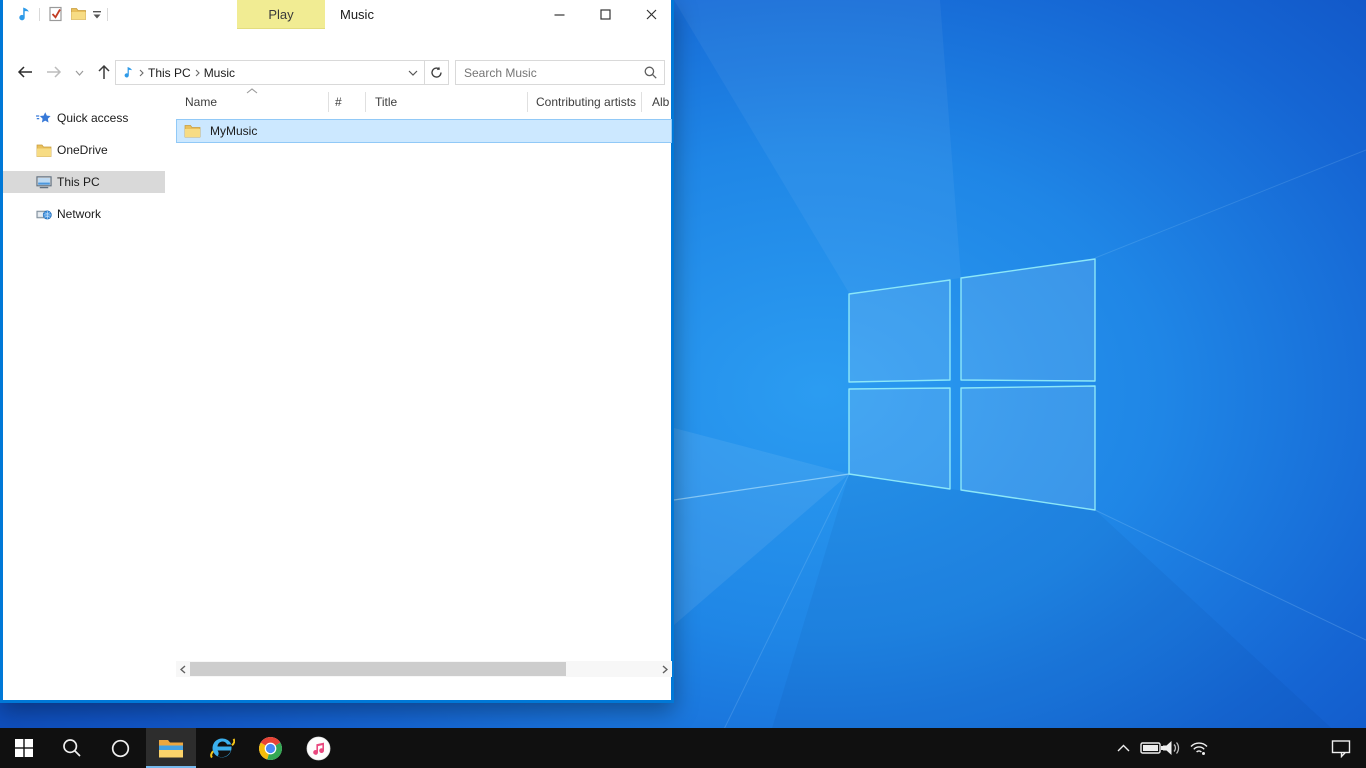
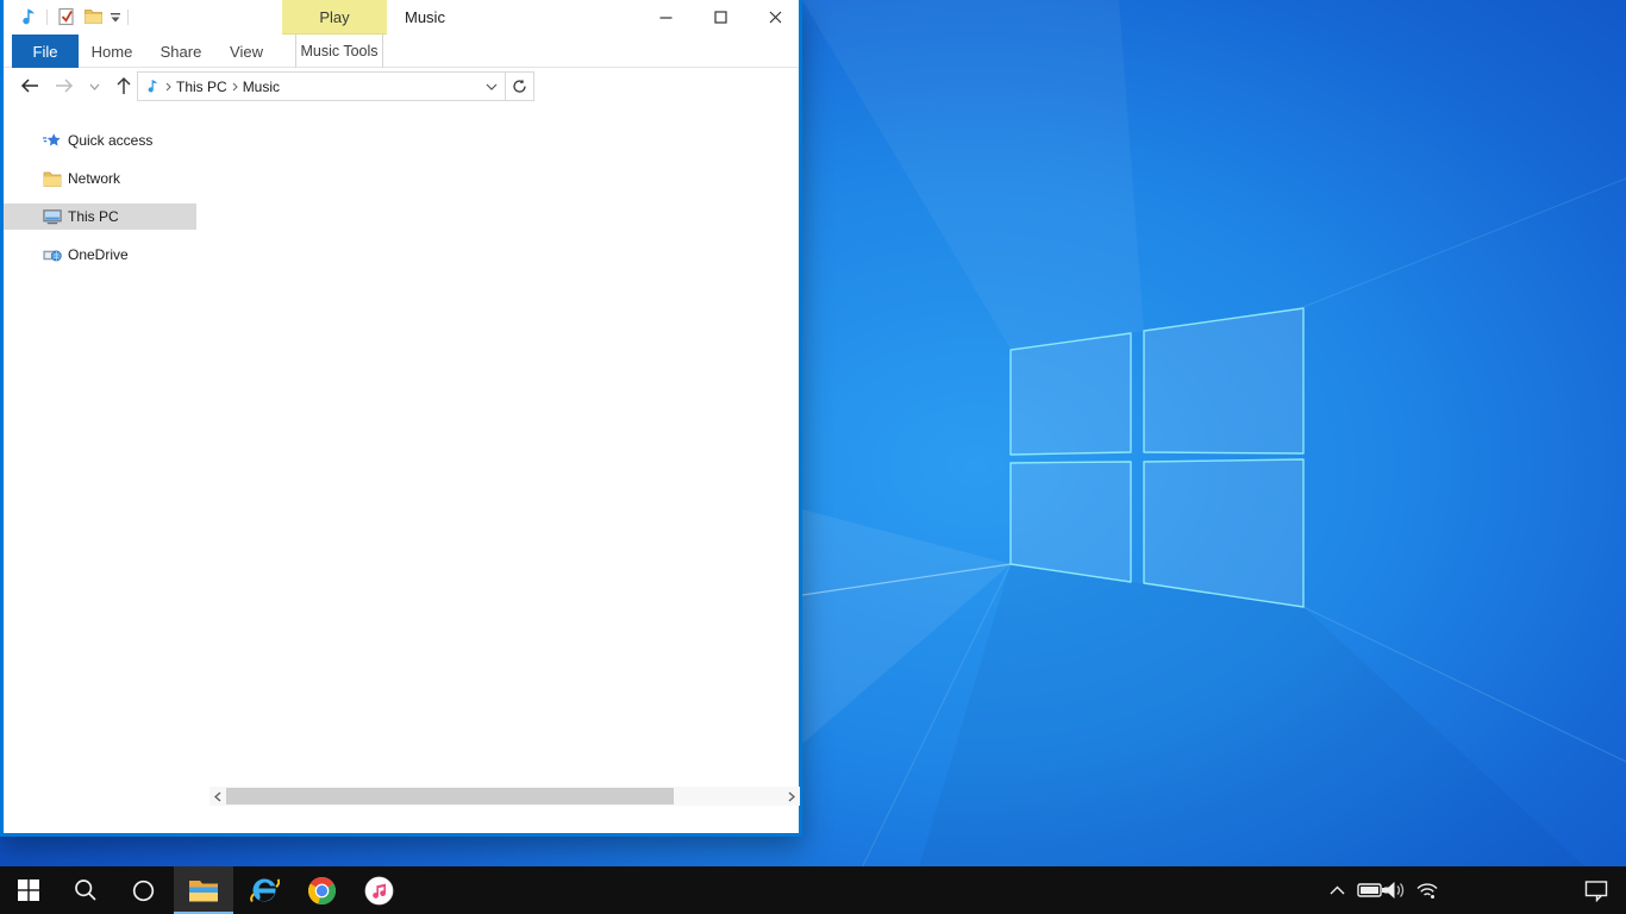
  Play
  Music
+ File
+ Home
+ Share
+ View
+ Music Tools
  This PC
  Music
- Search Music
  Quick access
- OneDrive
+ Network
  This PC
- Network
+ OneDrive
- Name
- #
- Title
- Contributing artists
- Alb
- MyMusic
